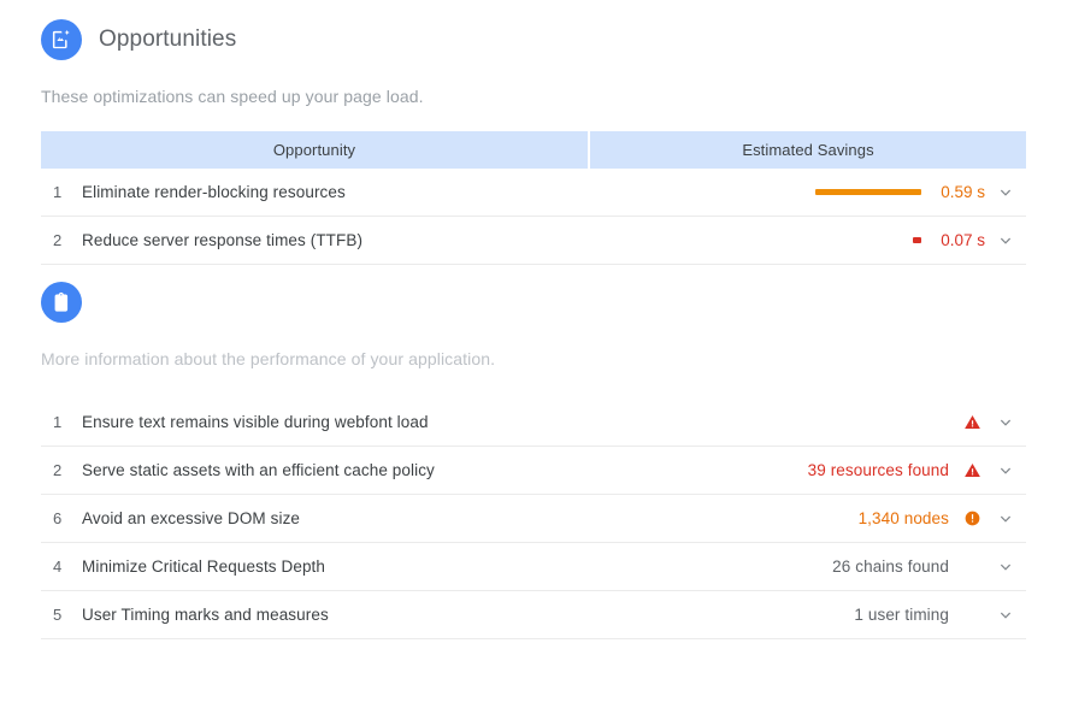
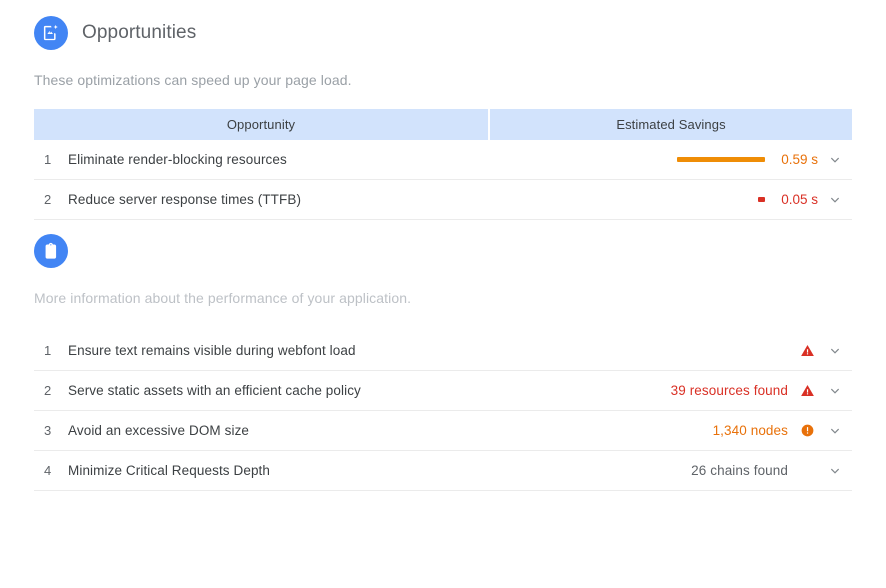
  Opportunities
  These optimizations can speed up your page load.
  Opportunity
  Estimated Savings
  1
  Eliminate render-blocking resources
  0.59 s
  2
  Reduce server response times (TTFB)
- 0.07 s
+ 0.05 s
  More information about the performance of your application.
  1
  Ensure text remains visible during webfont load
  2
  Serve static assets with an efficient cache policy
  39 resources found
- 6
+ 3
  Avoid an excessive DOM size
  1,340 nodes
  4
  Minimize Critical Requests Depth
  26 chains found
- 5
- User Timing marks and measures
- 1 user timing
